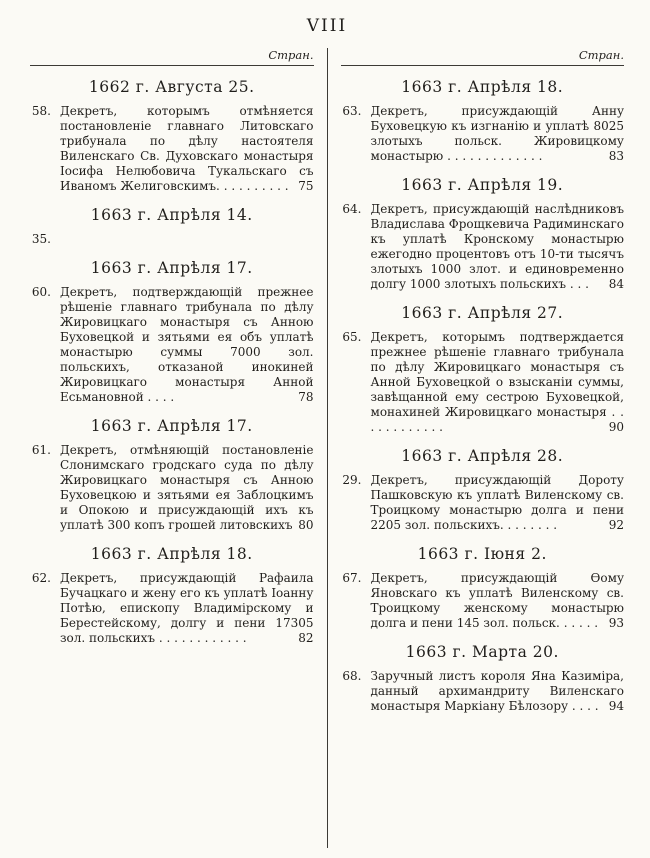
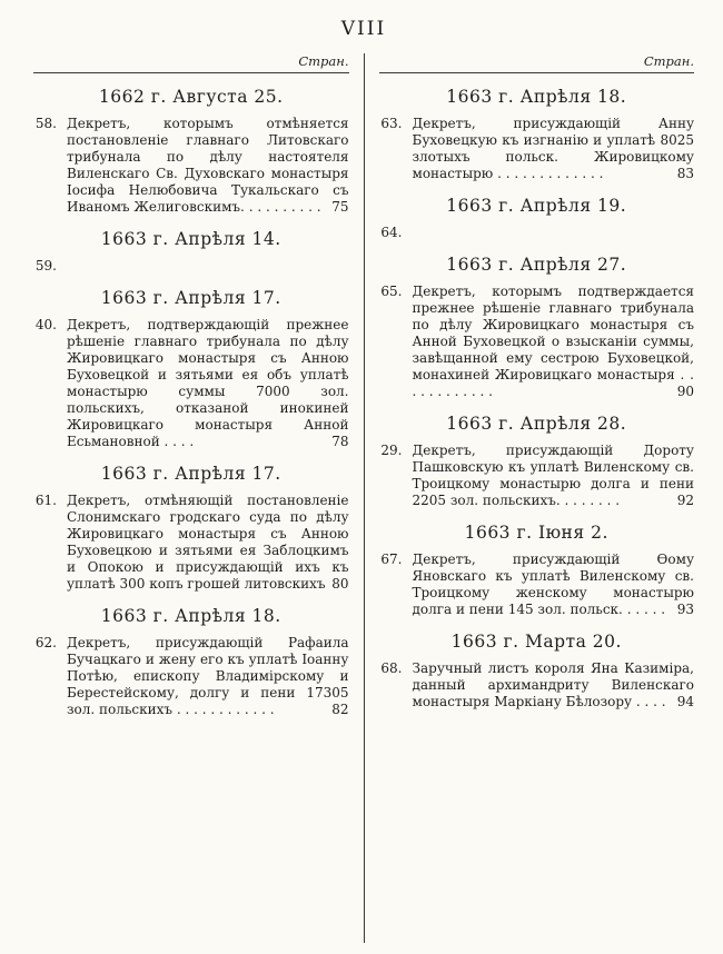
  VIII
  Стран.
  1662 г. Августа 25.
  58.
  Декретъ, которымъ отмѣняется постановленіе главнаго Литовскаго трибунала по дѣлу настоятеля Виленскаго Св. Духовскаго монастыря Іосифа Нелюбовича Тукальскаго съ Иваномъ Желиговскимъ. . . . . . . . . .
  75
  1663 г. Апрѣля 14.
- 35.
+ 59.
  1663 г. Апрѣля 17.
- 60.
+ 40.
  Декретъ, подтверждающій прежнее рѣшеніе главнаго трибунала по дѣлу Жировицкаго монастыря съ Анною Буховецкой и зятьями ея объ уплатѣ монастырю суммы 7000 зол. польскихъ, отказаной инокиней Жировицкаго монастыря Анной Есьмановной . . . .
  78
  1663 г. Апрѣля 17.
  61.
  Декретъ, отмѣняющій постановленіе Слонимскаго гродскаго суда по дѣлу Жировицкаго монастыря съ Анною Буховецкою и зятьями ея Заблоцкимъ и Опокою и присуждающій ихъ къ уплатѣ 300 копъ грошей литовскихъ
  80
  1663 г. Апрѣля 18.
  62.
  Декретъ, присуждающій Рафаила Бучацкаго и жену его къ уплатѣ Іоанну Потѣю, епископу Владимірскому и Берестейскому, долгу и пени 17305 зол. польскихъ . . . . . . . . . . . .
  82
  Стран.
  1663 г. Апрѣля 18.
  63.
  Декретъ, присуждающій Анну Буховецкую къ изгнанію и уплатѣ 8025 злотыхъ польск. Жировицкому монастырю . . . . . . . . . . . . .
  83
  1663 г. Апрѣля 19.
  64.
- Декретъ, присуждающій наслѣдниковъ Владислава Фрощкевича Радиминскаго къ уплатѣ Кронскому монастырю ежегодно процентовъ отъ 10-ти тысячъ злотыхъ 1000 злот. и единовременно долгу 1000 злотыхъ польскихъ . . .
- 84
  1663 г. Апрѣля 27.
  65.
  Декретъ, которымъ подтверждается прежнее рѣшеніе главнаго трибунала по дѣлу Жировицкаго монастыря съ Анной Буховецкой о взысканіи суммы, завѣщанной ему сестрою Буховецкой, монахиней Жировицкаго монастыря . . . . . . . . . . . .
  90
  1663 г. Апрѣля 28.
  29.
  Декретъ, присуждающій Дороту Пашковскую къ уплатѣ Виленскому св. Троицкому монастырю долга и пени 2205 зол. польскихъ. . . . . . . .
  92
  1663 г. Іюня 2.
  67.
  Декретъ, присуждающій Ѳому Яновскаго къ уплатѣ Виленскому св. Троицкому женскому монастырю долга и пени 145 зол. польск. . . . . .
  93
  1663 г. Марта 20.
  68.
  Заручный листъ короля Яна Казиміра, данный архимандриту Виленскаго монастыря Маркіану Бѣлозору . . . .
  94
